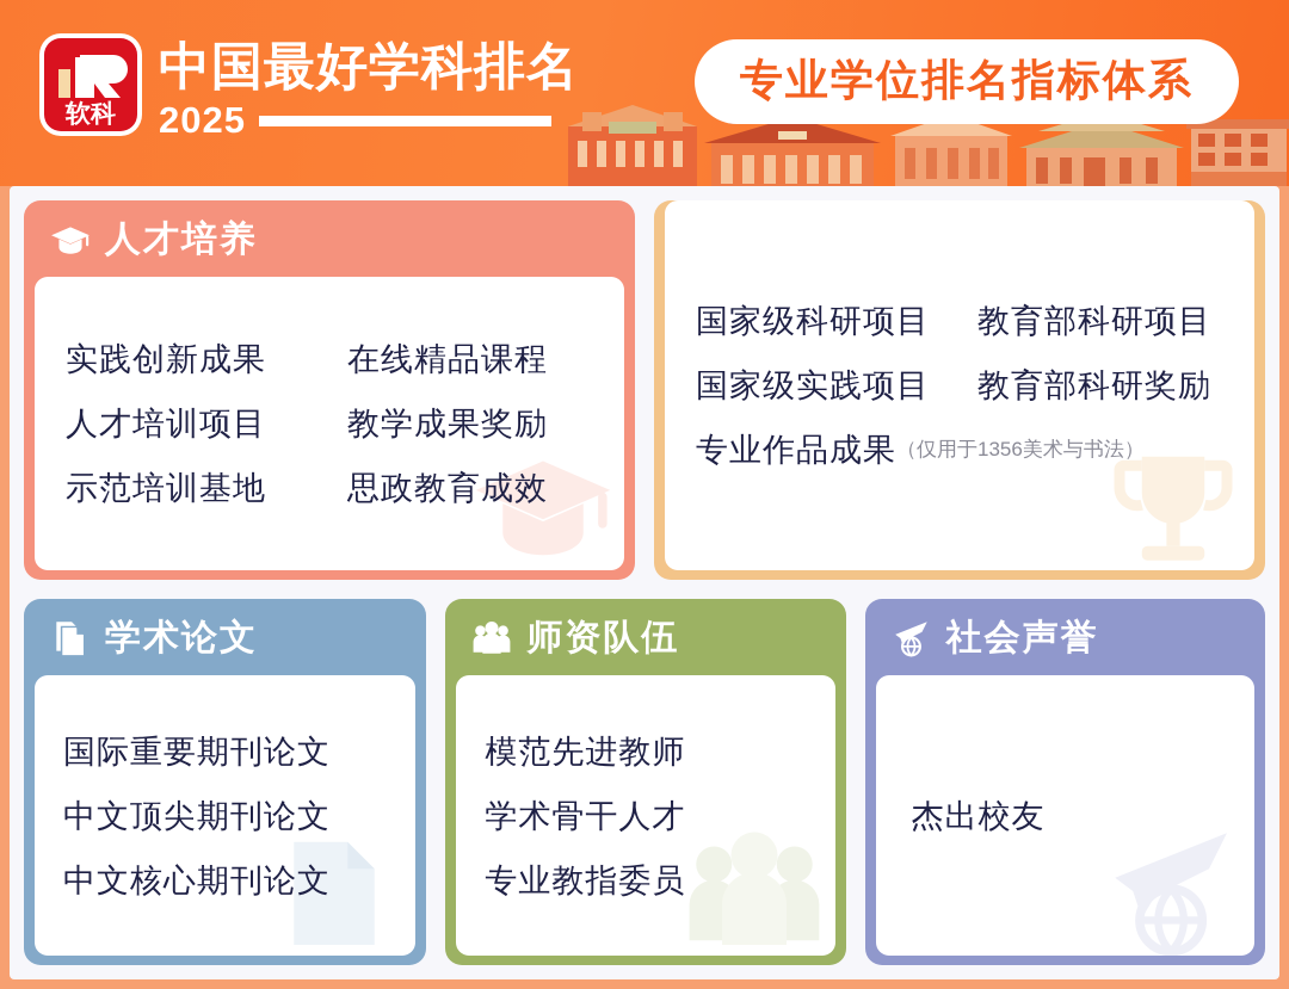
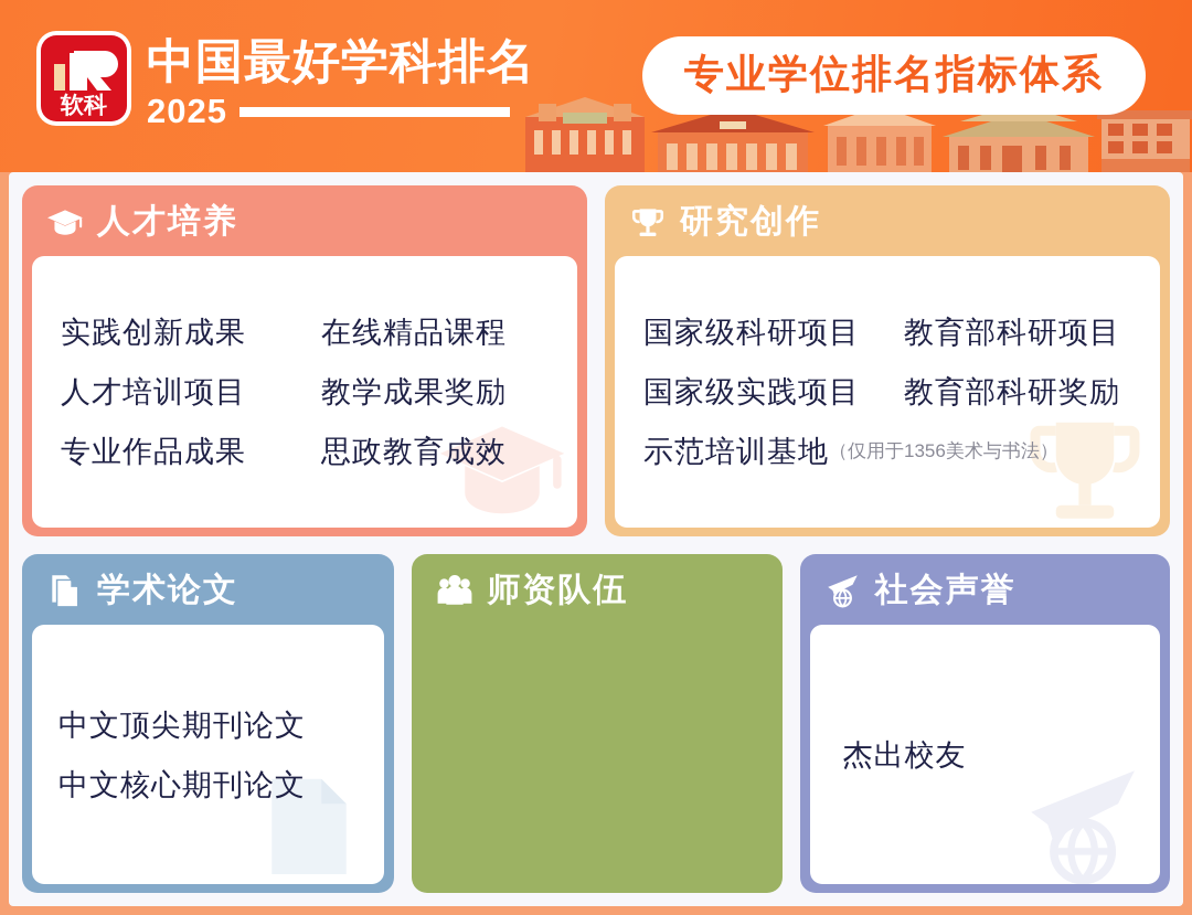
  软科
  中国最好学科排名
  2025
  专业学位排名指标体系
  人才培养
  实践创新成果
  在线精品课程
  人才培训项目
  教学成果奖励
- 示范培训基地
+ 专业作品成果
  思政教育成效
+ 研究创作
  国家级科研项目
  教育部科研项目
  国家级实践项目
  教育部科研奖励
- 专业作品成果
+ 示范培训基地
  （仅用于1356美术与书法）
  学术论文
- 国际重要期刊论文
  中文顶尖期刊论文
  中文核心期刊论文
  师资队伍
- 模范先进教师
- 学术骨干人才
- 专业教指委员
  社会声誉
  杰出校友
